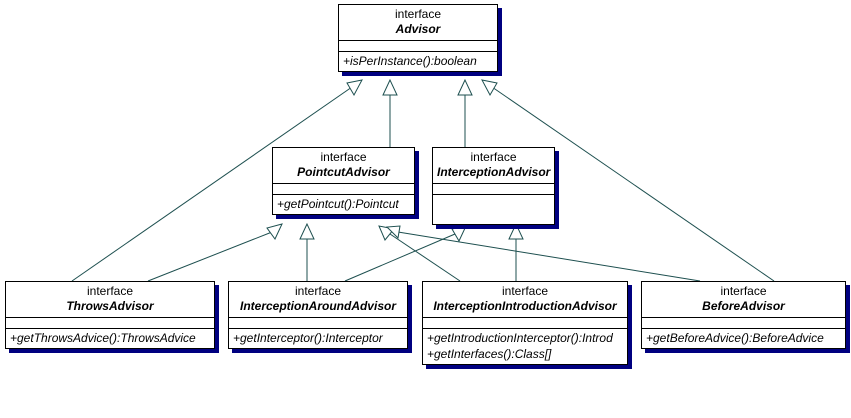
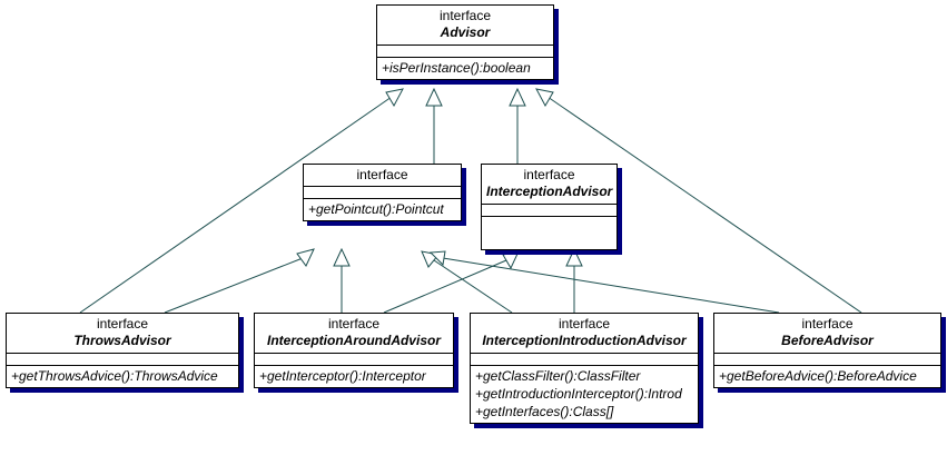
  interface
  Advisor
  +isPerInstance():boolean
  interface
- PointcutAdvisor
  +getPointcut():Pointcut
  interface
  InterceptionAdvisor
  interface
  ThrowsAdvisor
  +getThrowsAdvice():ThrowsAdvice
  interface
  InterceptionAroundAdvisor
  +getInterceptor():Interceptor
  interface
  InterceptionIntroductionAdvisor
+ +getClassFilter():ClassFilter
  +getIntroductionInterceptor():Introd
  +getInterfaces():Class[]
  interface
  BeforeAdvisor
  +getBeforeAdvice():BeforeAdvice
